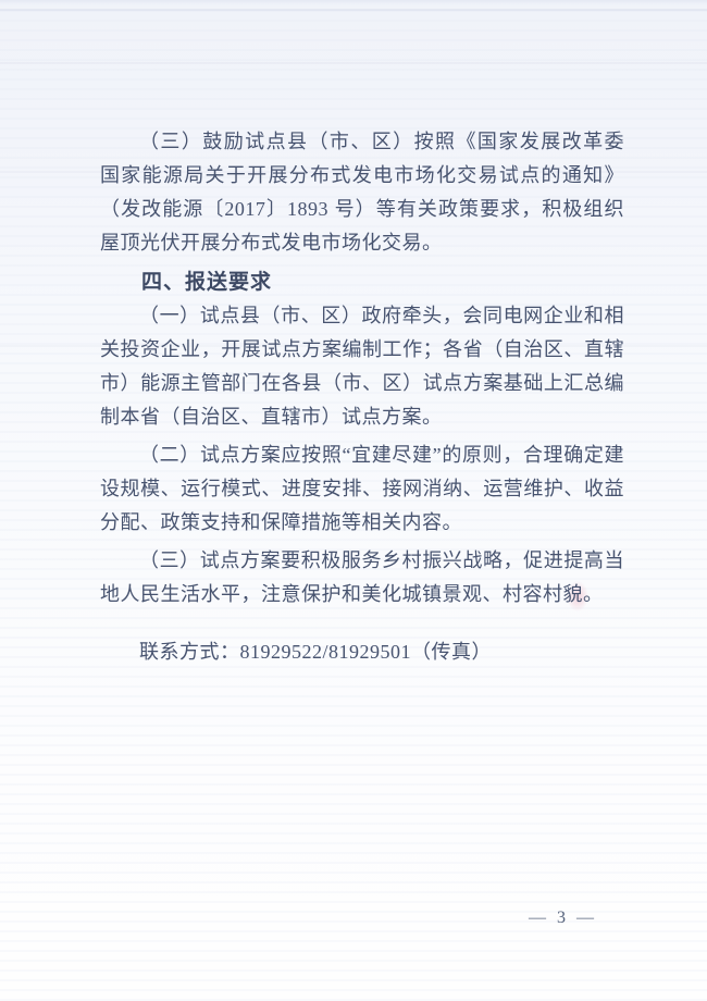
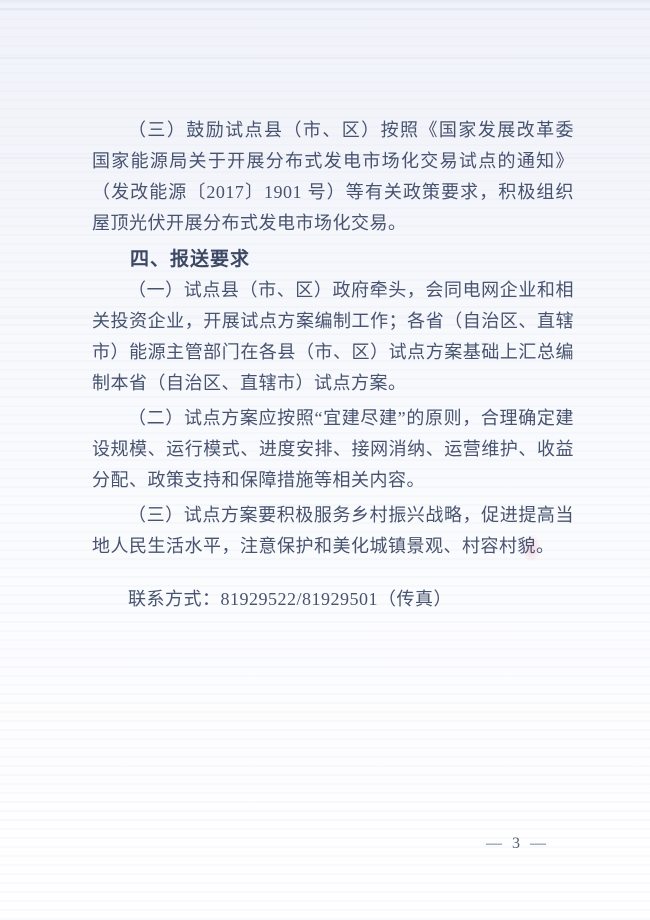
- （三）鼓励试点县（市、区）按照《国家发展改革委 国家能源局关于开展分布式发电市场化交易试点的通知》（发改能源〔2017〕1893 号）等有关政策要求，积极组织屋顶光伏开展分布式发电市场化交易。
+ （三）鼓励试点县（市、区）按照《国家发展改革委 国家能源局关于开展分布式发电市场化交易试点的通知》（发改能源〔2017〕1901 号）等有关政策要求，积极组织屋顶光伏开展分布式发电市场化交易。
  四、报送要求
  （一）试点县（市、区）政府牵头，会同电网企业和相关投资企业，开展试点方案编制工作；各省（自治区、直辖市）能源主管部门在各县（市、区）试点方案基础上汇总编制本省（自治区、直辖市）试点方案。
  （二）试点方案应按照“宜建尽建”的原则，合理确定建设规模、运行模式、进度安排、接网消纳、运营维护、收益分配、政策支持和保障措施等相关内容。
  （三）试点方案要积极服务乡村振兴战略，促进提高当地人民生活水平，注意保护和美化城镇景观、村容村貌。
  联系方式：81929522/81929501（传真）
  — 3 —
